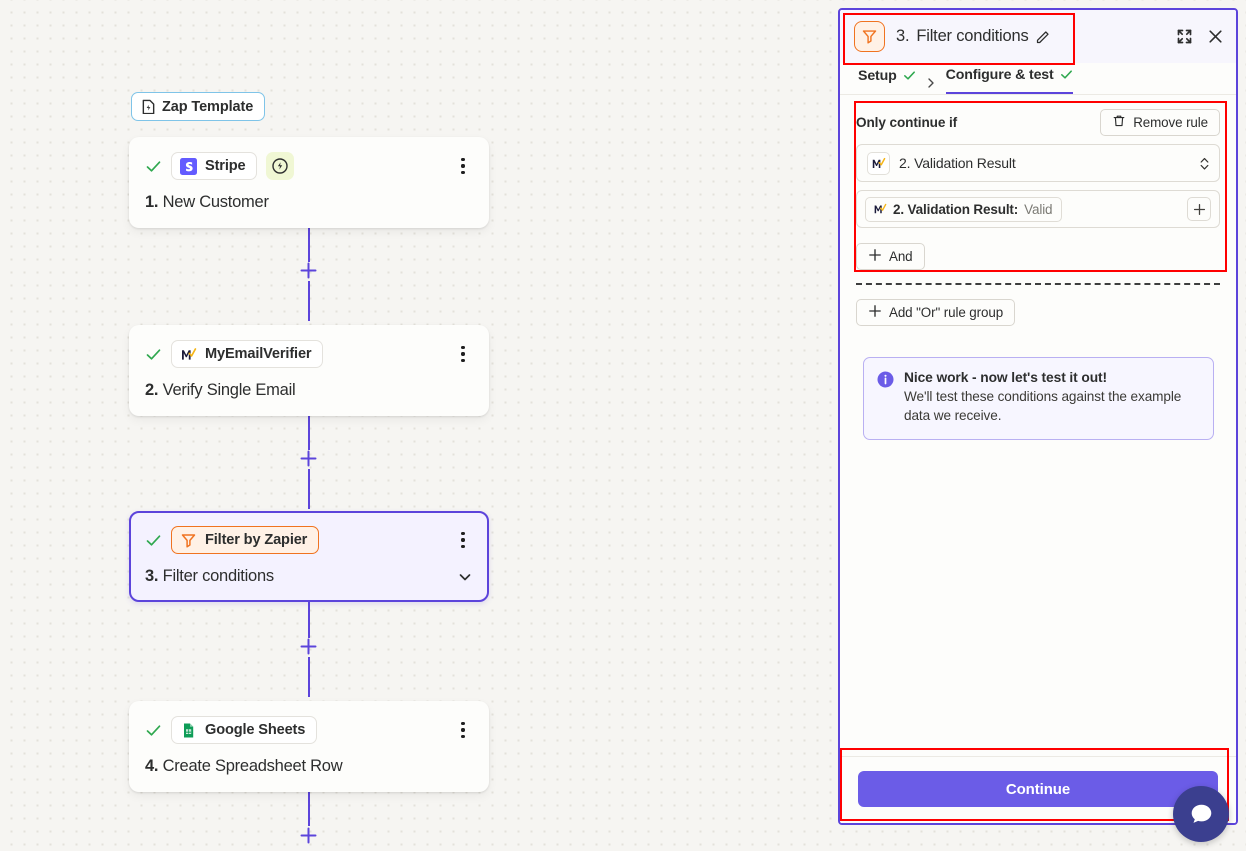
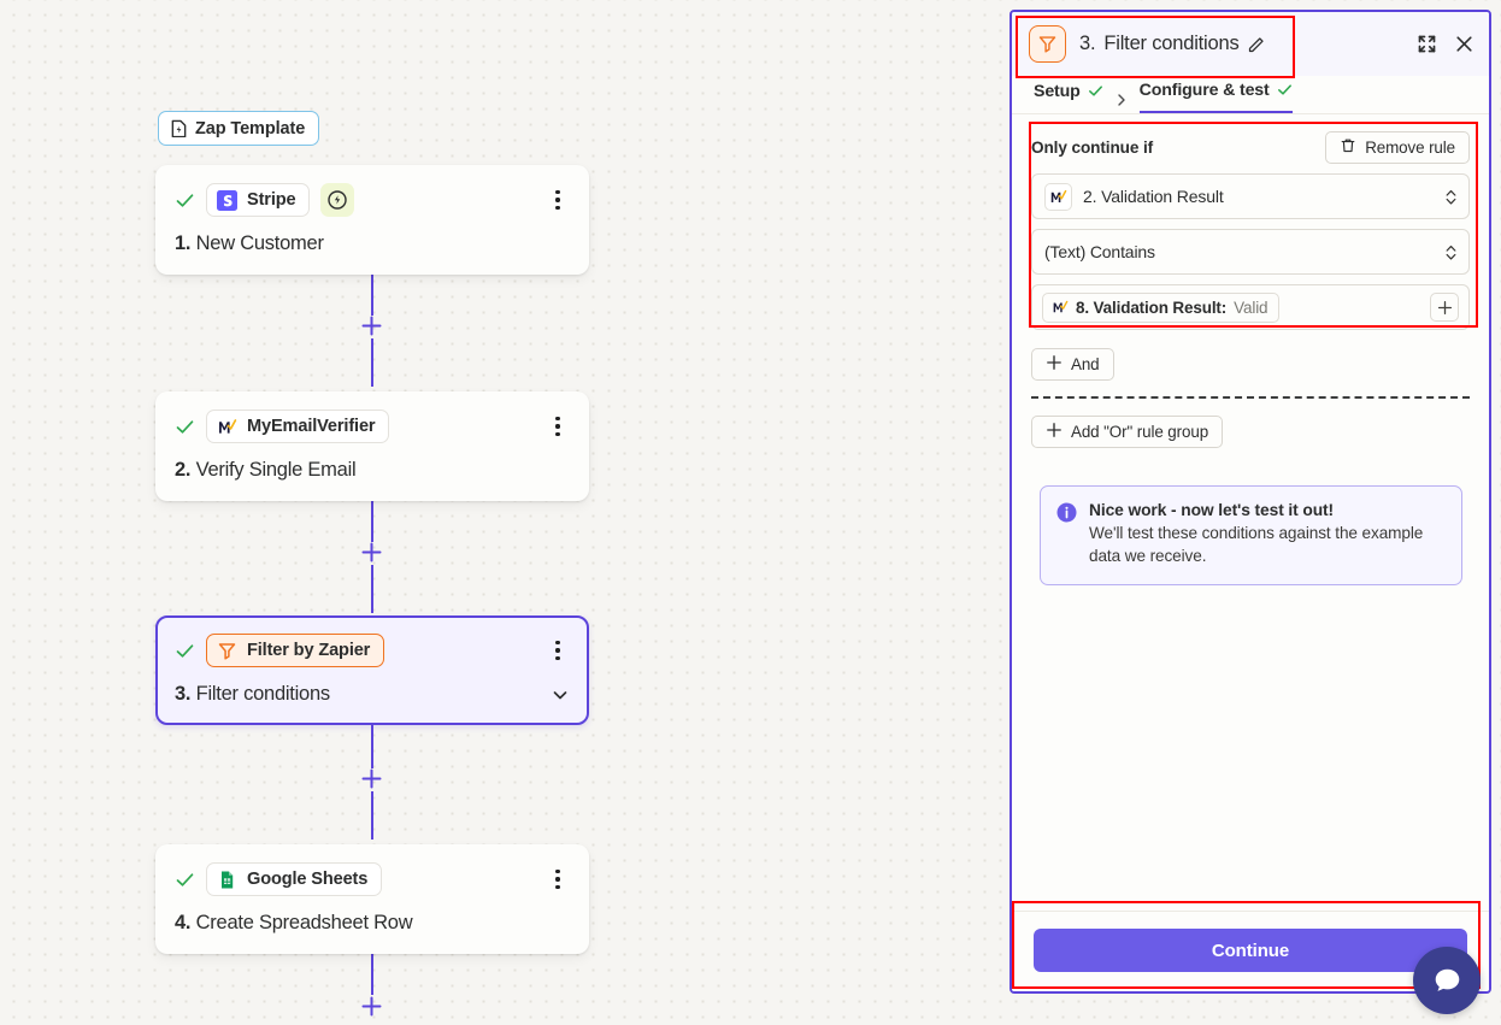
  Zap Template
  Stripe
  1. New Customer
  MyEmailVerifier
  2. Verify Single Email
  Filter by Zapier
  3. Filter conditions
  Google Sheets
  4. Create Spreadsheet Row
  3.
  Filter conditions
  Setup
  Configure & test
  Only continue if
  Remove rule
  2. Validation Result
+ (Text) Contains
- 2. Validation Result:
+ 8. Validation Result:
  Valid
  And
  Add "Or" rule group
  Nice work - now let's test it out!
  We'll test these conditions against the example data we receive.
  Continue
